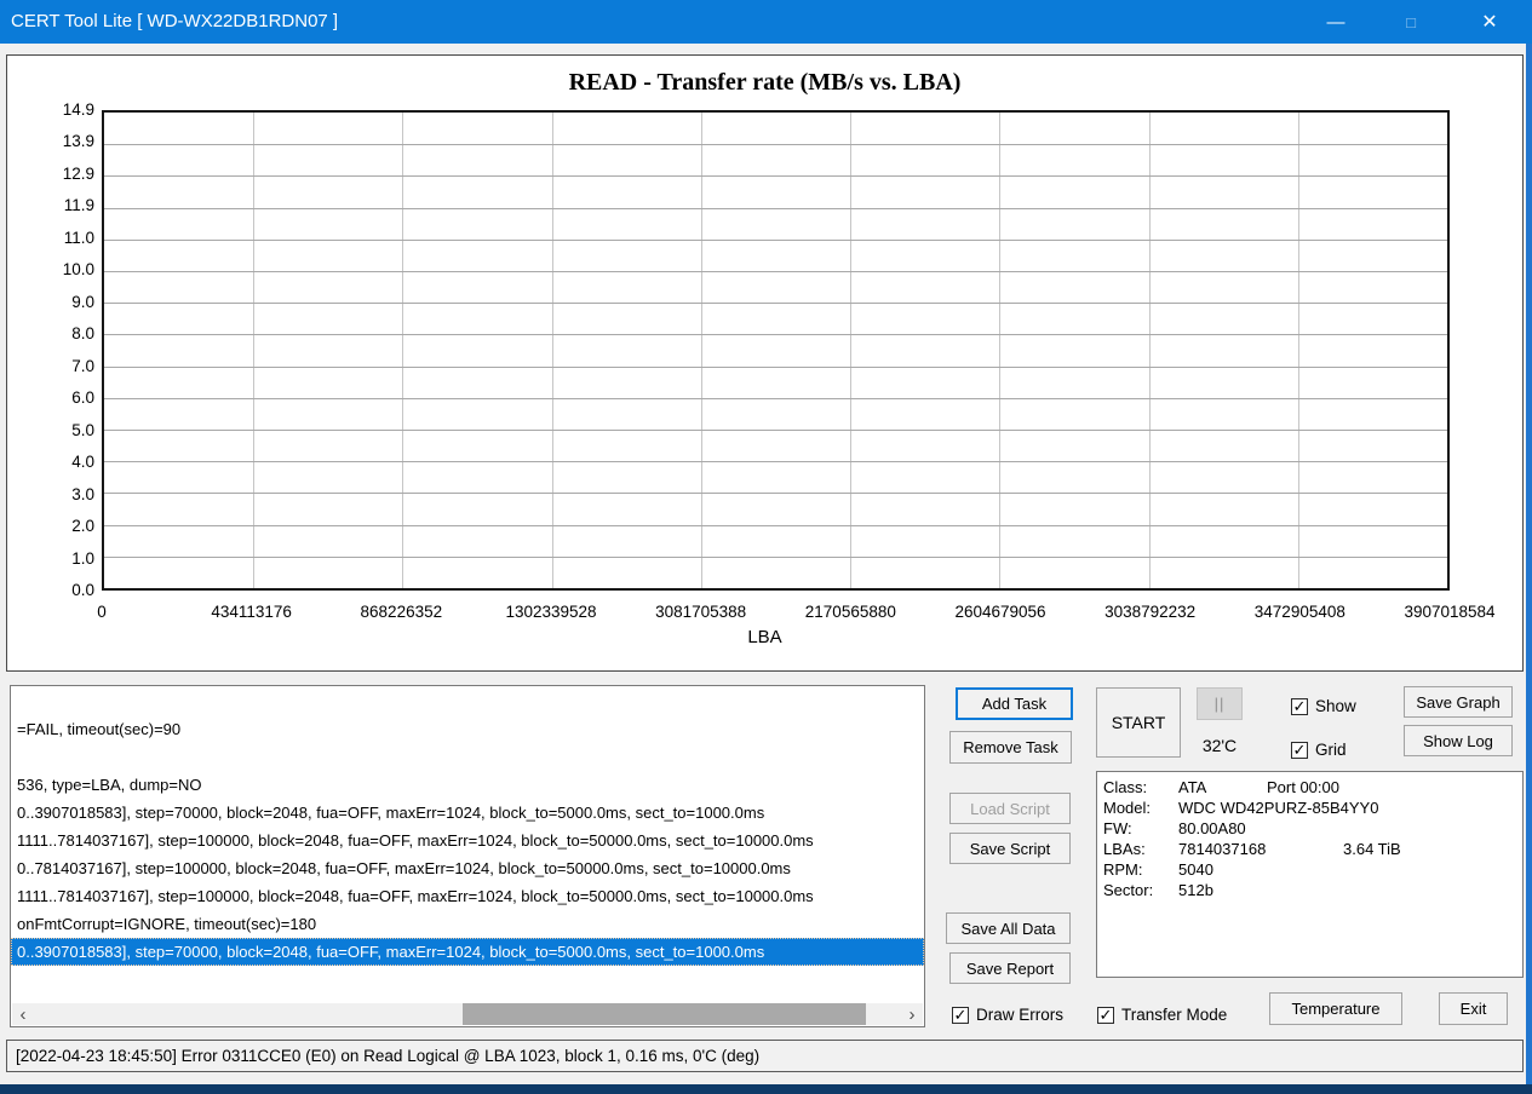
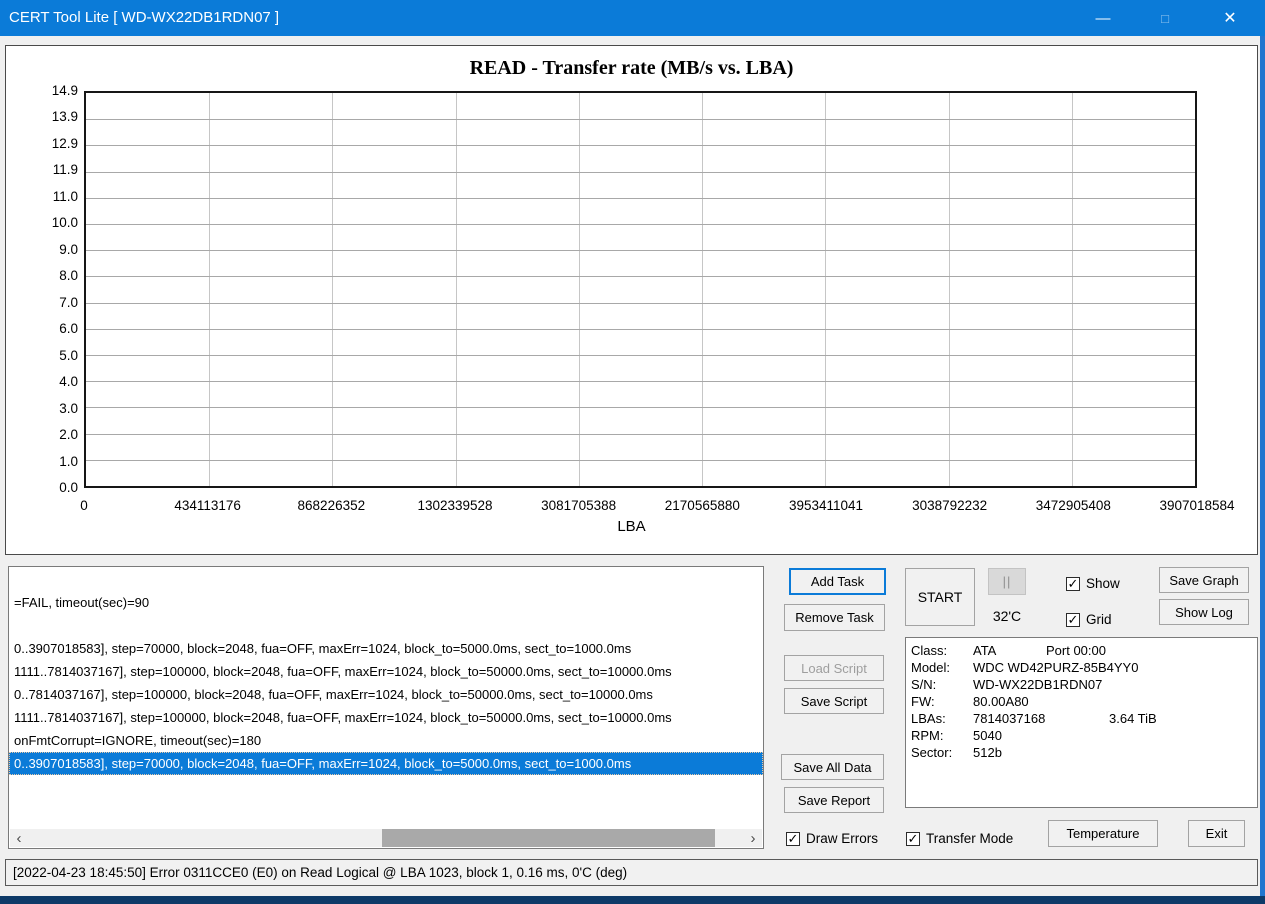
  CERT Tool Lite [ WD-WX22DB1RDN07 ]
  —
  □
  ✕
  READ - Transfer rate (MB/s vs. LBA)
  LBA
  14.9
  13.9
  12.9
  11.9
  11.0
  10.0
  9.0
  8.0
  7.0
  6.0
  5.0
  4.0
  3.0
  2.0
  1.0
  0.0
  0
  434113176
  868226352
  1302339528
  3081705388
  2170565880
- 2604679056
+ 3953411041
  3038792232
  3472905408
  3907018584
  =FAIL, timeout(sec)=90
- 536, type=LBA, dump=NO
  0..3907018583], step=70000, block=2048, fua=OFF, maxErr=1024, block_to=5000.0ms, sect_to=1000.0ms
  1111..7814037167], step=100000, block=2048, fua=OFF, maxErr=1024, block_to=50000.0ms, sect_to=10000.0ms
  0..7814037167], step=100000, block=2048, fua=OFF, maxErr=1024, block_to=50000.0ms, sect_to=10000.0ms
  1111..7814037167], step=100000, block=2048, fua=OFF, maxErr=1024, block_to=50000.0ms, sect_to=10000.0ms
  onFmtCorrupt=IGNORE, timeout(sec)=180
  0..3907018583], step=70000, block=2048, fua=OFF, maxErr=1024, block_to=5000.0ms, sect_to=1000.0ms
  ‹
  ›
  Add Task
  Remove Task
  Load Script
  Save Script
  Save All Data
  Save Report
  START
  ||
  32'C
  Save Graph
  Show Log
  Temperature
  Exit
  ✓
  Show
  ✓
  Grid
  ✓
  Draw Errors
  ✓
  Transfer Mode
  Class: ATA
  Port 00:00
  Model: WDC WD42PURZ-85B4YY0
+ S/N: WD-WX22DB1RDN07
  FW: 80.00A80
  LBAs: 7814037168
  3.64 TiB
  RPM: 5040
  Sector: 512b
  [2022-04-23 18:45:50] Error 0311CCE0 (E0) on Read Logical @ LBA 1023, block 1, 0.16 ms, 0'C (deg)
